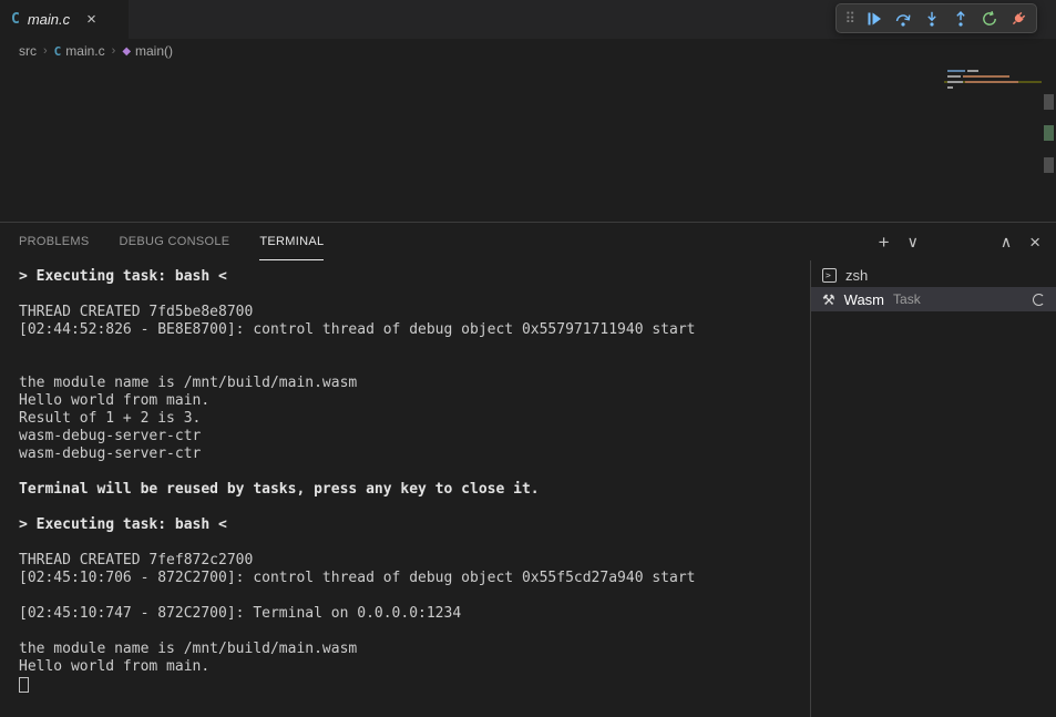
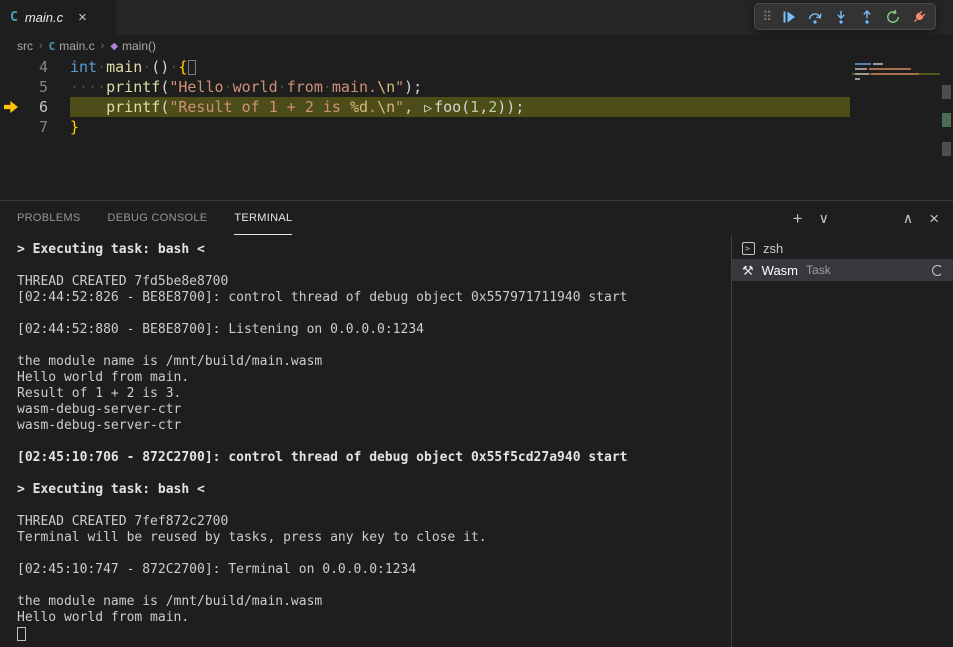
  C
  main.c
  ×
  ⠿
  src
  ›
  C
  main.c
  ›
  ◆
  main()
+ 4
+ int·main·()·{
+ 5
+ ····printf("Hello·world·from·main.\n");
+ 6
+ ····printf("Result·of·1·+·2·is·%d.\n",· ▷ foo(1,2));
+ 7
+ }
  PROBLEMS
  DEBUG CONSOLE
  TERMINAL
  +
  ∨
  ∧
  ×
  > Executing task: bash <
  THREAD CREATED 7fd5be8e8700
  [02:44:52:826 - BE8E8700]: control thread of debug object 0x557971711940 start
+ [02:44:52:880 - BE8E8700]: Listening on 0.0.0.0:1234
  the module name is /mnt/build/main.wasm
  Hello world from main.
  Result of 1 + 2 is 3.
  wasm-debug-server-ctr
  wasm-debug-server-ctr
- Terminal will be reused by tasks, press any key to close it.
+ [02:45:10:706 - 872C2700]: control thread of debug object 0x55f5cd27a940 start
  > Executing task: bash <
  THREAD CREATED 7fef872c2700
- [02:45:10:706 - 872C2700]: control thread of debug object 0x55f5cd27a940 start
+ Terminal will be reused by tasks, press any key to close it.
  [02:45:10:747 - 872C2700]: Terminal on 0.0.0.0:1234
  the module name is /mnt/build/main.wasm
  Hello world from main.
  >
  zsh
  ⚒
  Wasm
  Task
